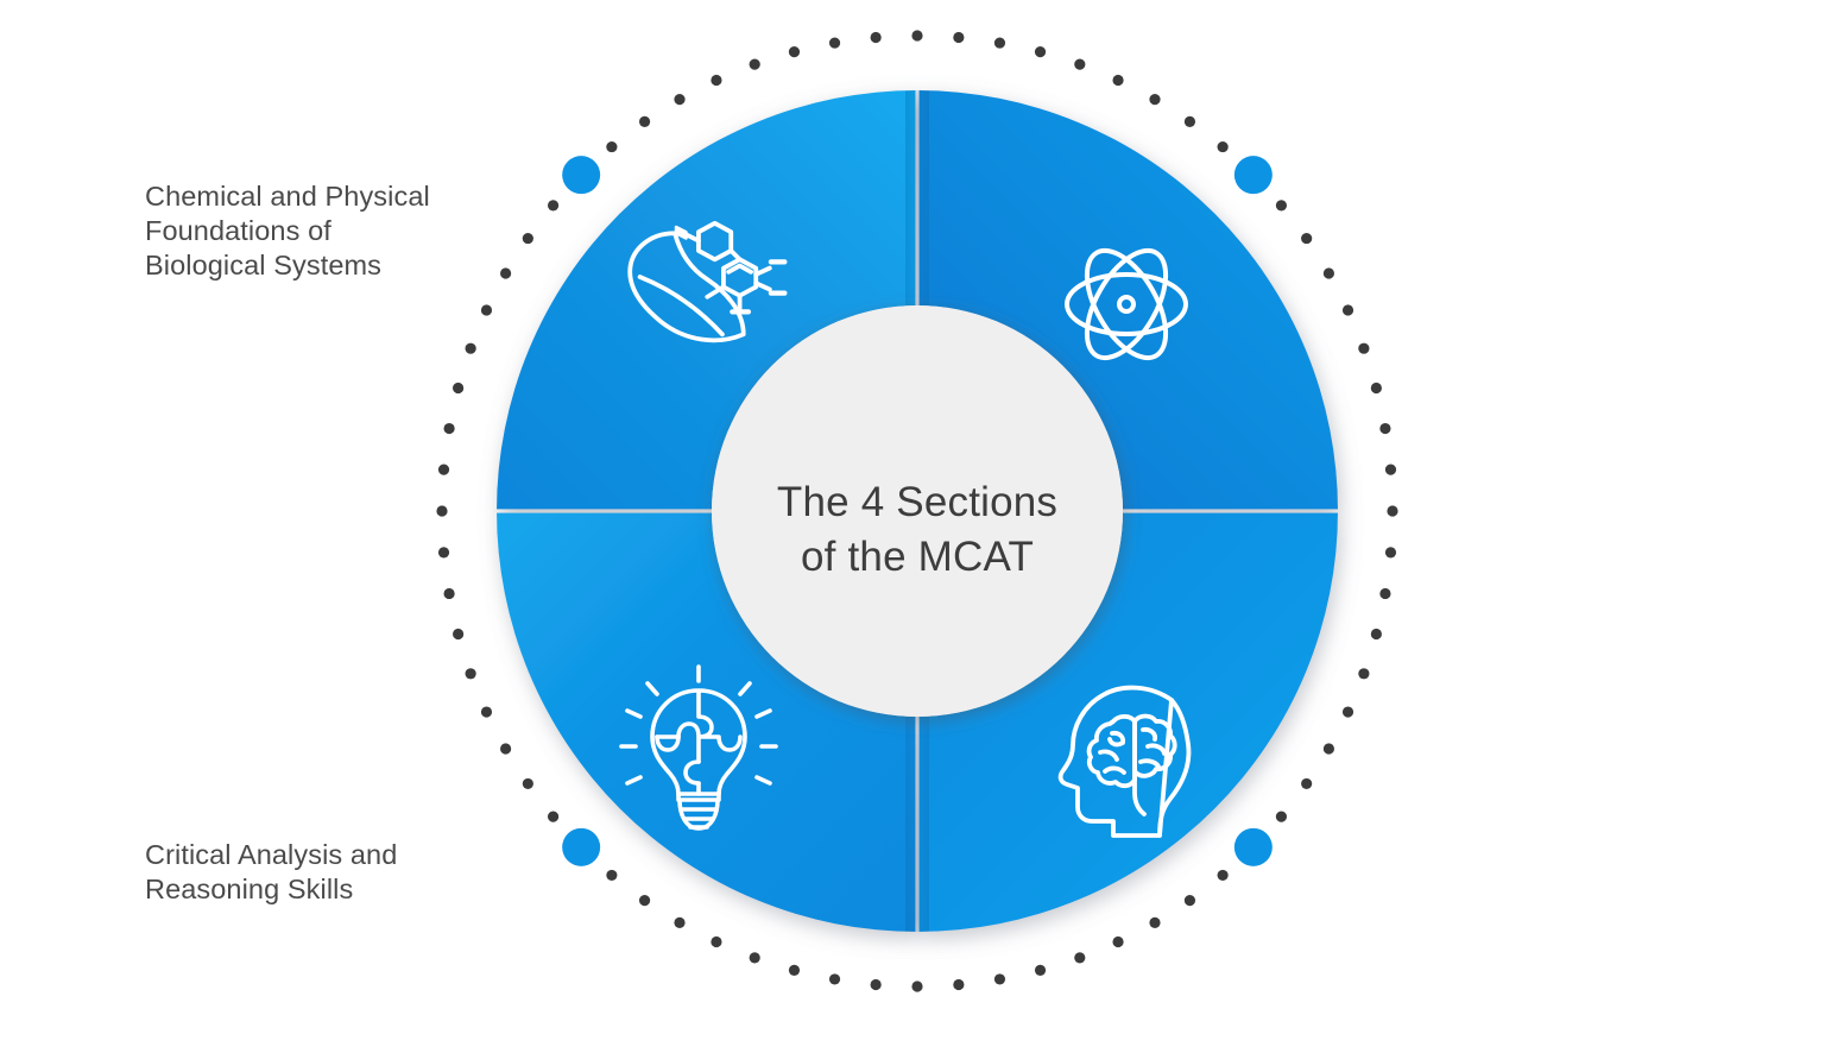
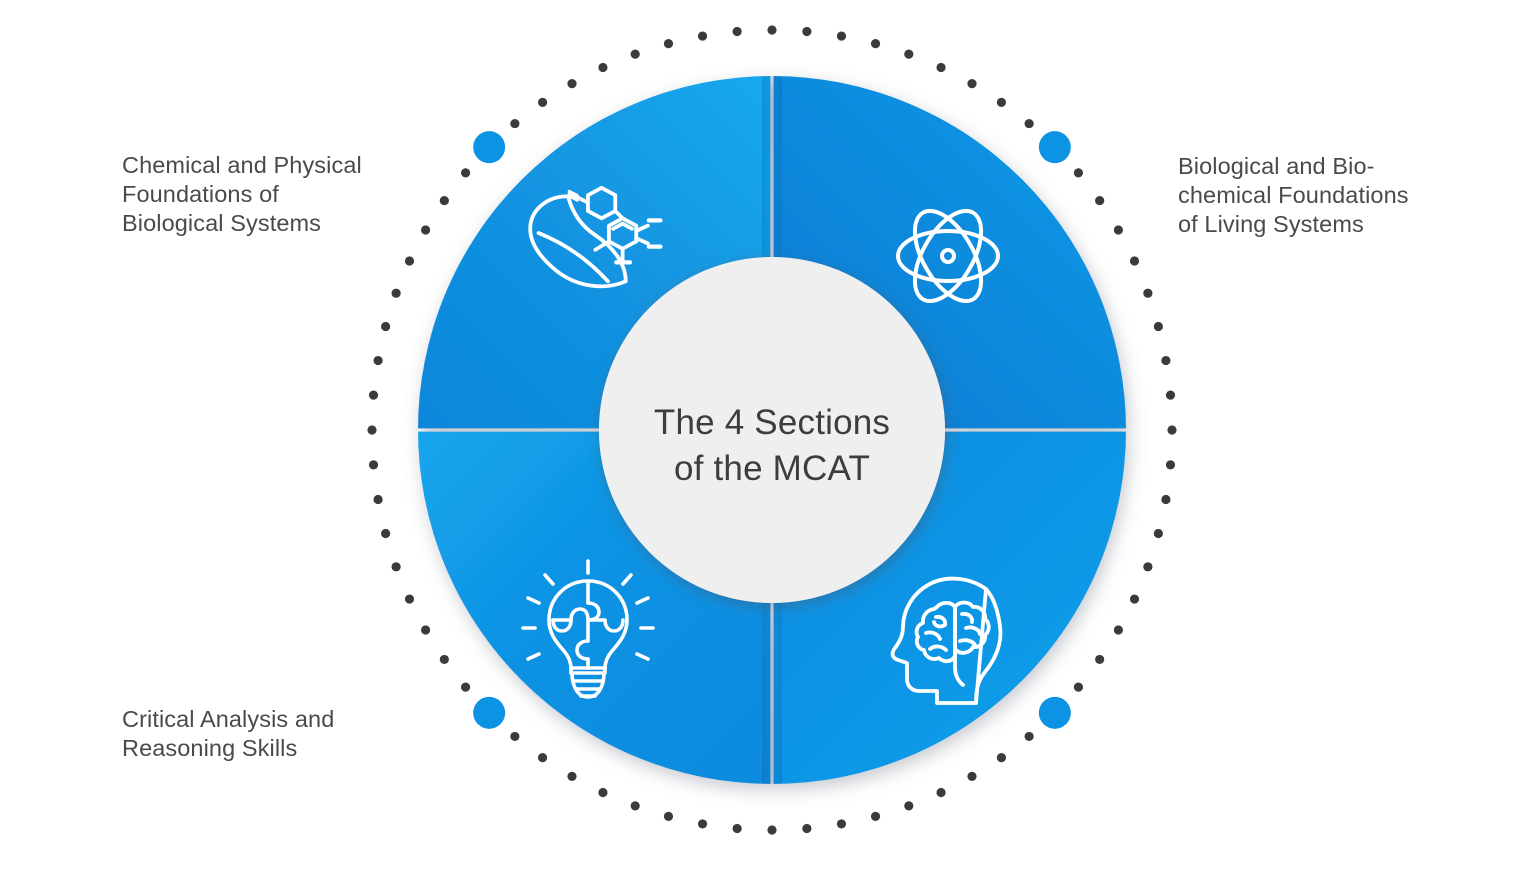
  The 4 Sections
  of the MCAT
  Chemical and Physical
  Foundations of
  Biological Systems
  Critical Analysis and
  Reasoning Skills
+ Biological and Bio-
+ chemical Foundations
+ of Living Systems
